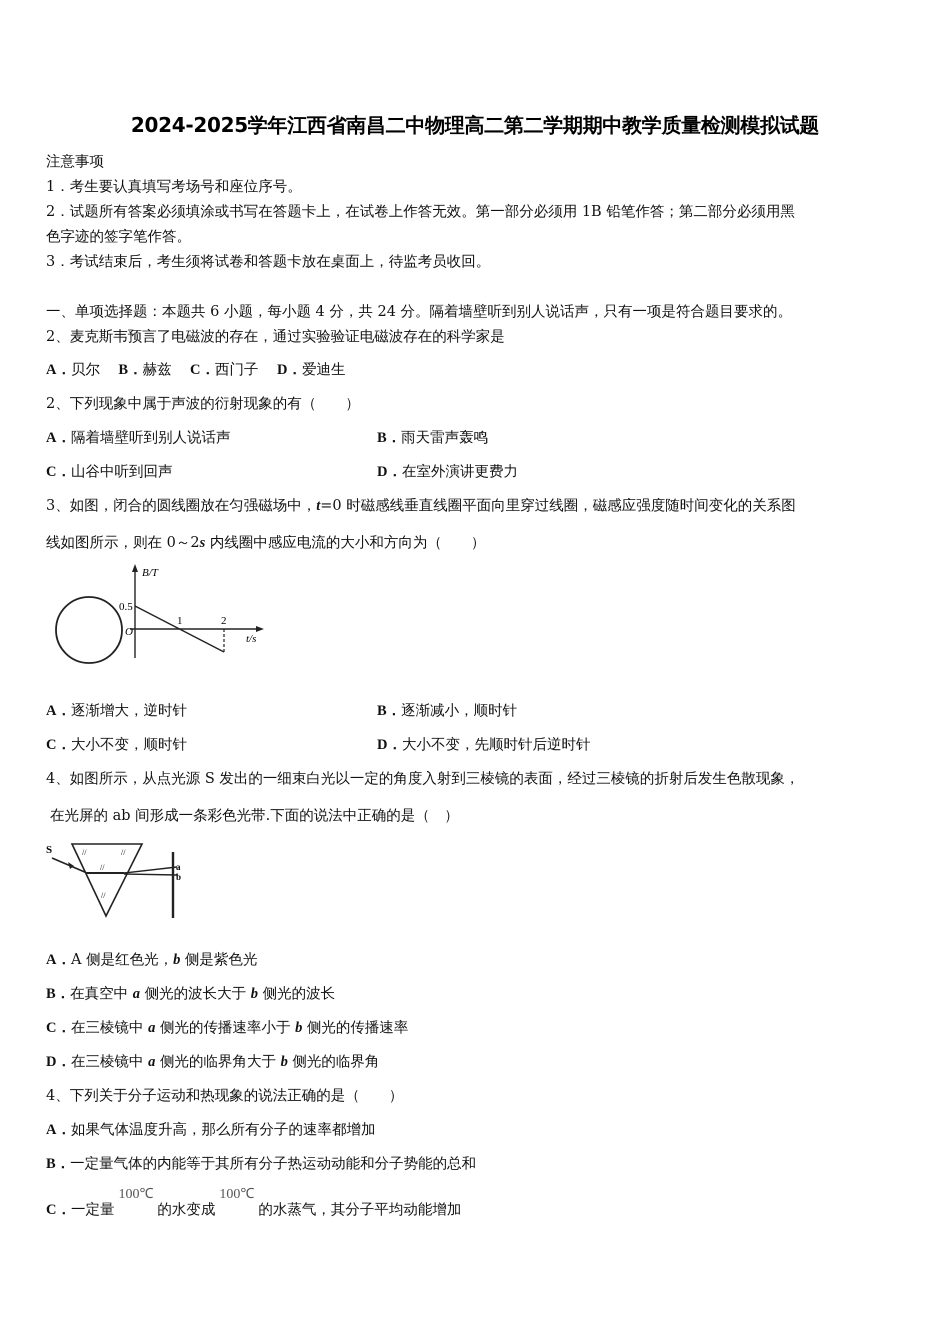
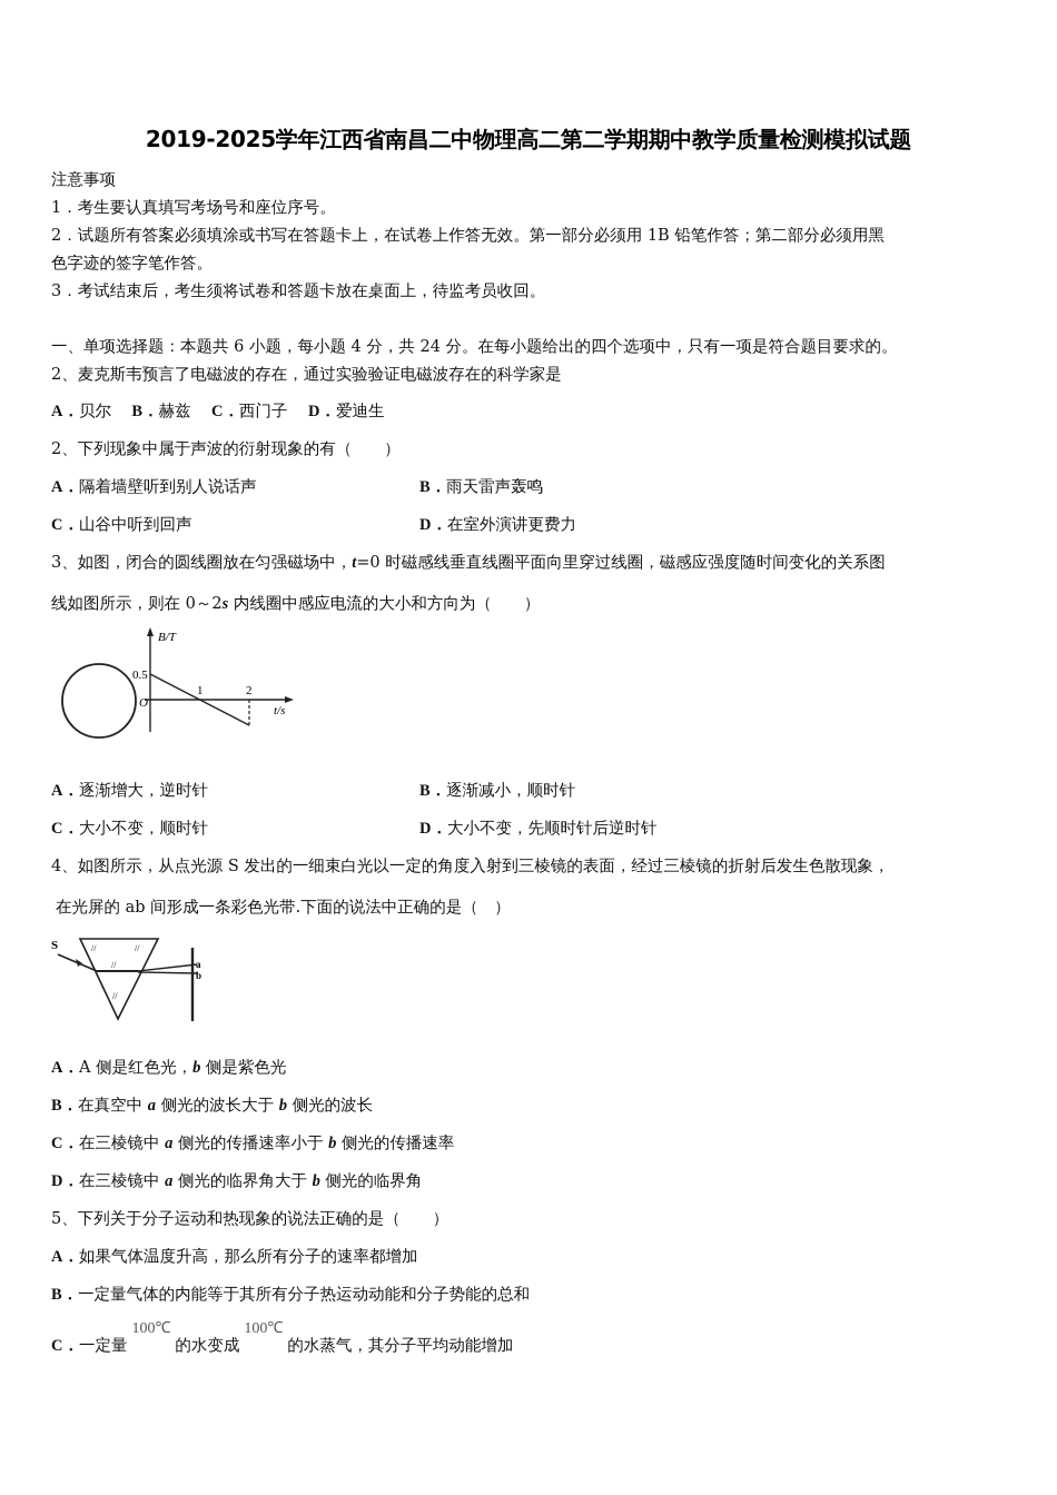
- 2024-2025学年江西省南昌二中物理高二第二学期期中教学质量检测模拟试题
+ 2019-2025学年江西省南昌二中物理高二第二学期期中教学质量检测模拟试题
  注意事项
  1．考生要认真填写考场号和座位序号。
  2．试题所有答案必须填涂或书写在答题卡上，在试卷上作答无效。第一部分必须用 1B 铅笔作答；第二部分必须用黑
  色字迹的签字笔作答。
  3．考试结束后，考生须将试卷和答题卡放在桌面上，待监考员收回。
- 一、单项选择题：本题共 6 小题，每小题 4 分，共 24 分。隔着墙壁听到别人说话声，只有一项是符合题目要求的。
+ 一、单项选择题：本题共 6 小题，每小题 4 分，共 24 分。在每小题给出的四个选项中，只有一项是符合题目要求的。
  2、麦克斯韦预言了电磁波的存在，通过实验验证电磁波存在的科学家是
  A．贝尔 B．赫兹 C．西门子 D．爱迪生
  2、下列现象中属于声波的衍射现象的有（ ）
  A．隔着墙壁听到别人说话声
  B．雨天雷声轰鸣
  C．山谷中听到回声
  D．在室外演讲更费力
  3、如图，闭合的圆线圈放在匀强磁场中，t=0 时磁感线垂直线圈平面向里穿过线圈，磁感应强度随时间变化的关系图
  线如图所示，则在 0～2s 内线圈中感应电流的大小和方向为（ ）
  B/T
  0.5
  O
  1
  2
  t/s
  A．逐渐增大，逆时针
  B．逐渐减小，顺时针
  C．大小不变，顺时针
  D．大小不变，先顺时针后逆时针
  4、如图所示，从点光源 S 发出的一细束白光以一定的角度入射到三棱镜的表面，经过三棱镜的折射后发生色散现象，
  在光屏的 ab 间形成一条彩色光带.下面的说法中正确的是（ ）
  S
  a
  b
  //
  //
  //
  //
  A．A 侧是红色光，b 侧是紫色光
  B．在真空中 a 侧光的波长大于 b 侧光的波长
  C．在三棱镜中 a 侧光的传播速率小于 b 侧光的传播速率
  D．在三棱镜中 a 侧光的临界角大于 b 侧光的临界角
- 4、下列关于分子运动和热现象的说法正确的是（ ）
+ 5、下列关于分子运动和热现象的说法正确的是（ ）
  A．如果气体温度升高，那么所有分子的速率都增加
  B．一定量气体的内能等于其所有分子热运动动能和分子势能的总和
  C．一定量100℃的水变成100℃的水蒸气，其分子平均动能增加
